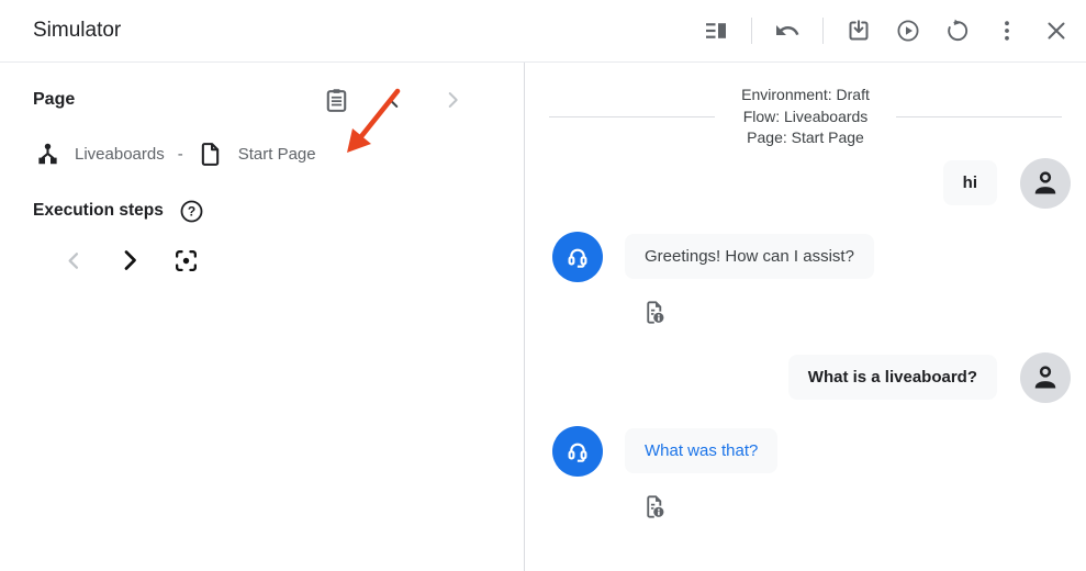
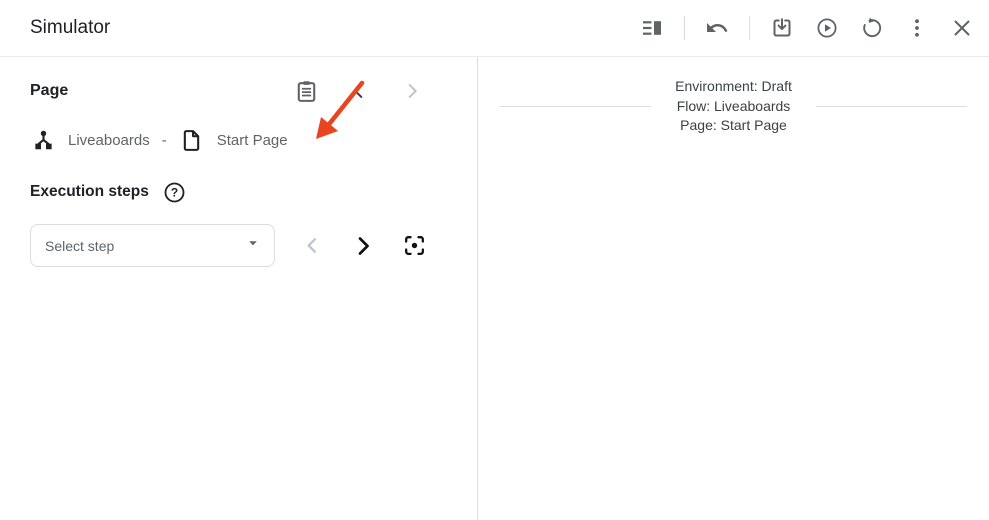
  Simulator
  Page
  Liveaboards
  -
  Start Page
  Execution steps
  ?
+ Select step
  Environment: Draft
  Flow: Liveaboards
  Page: Start Page
- hi
- Greetings! How can I assist?
- What is a liveaboard?
- What was that?
